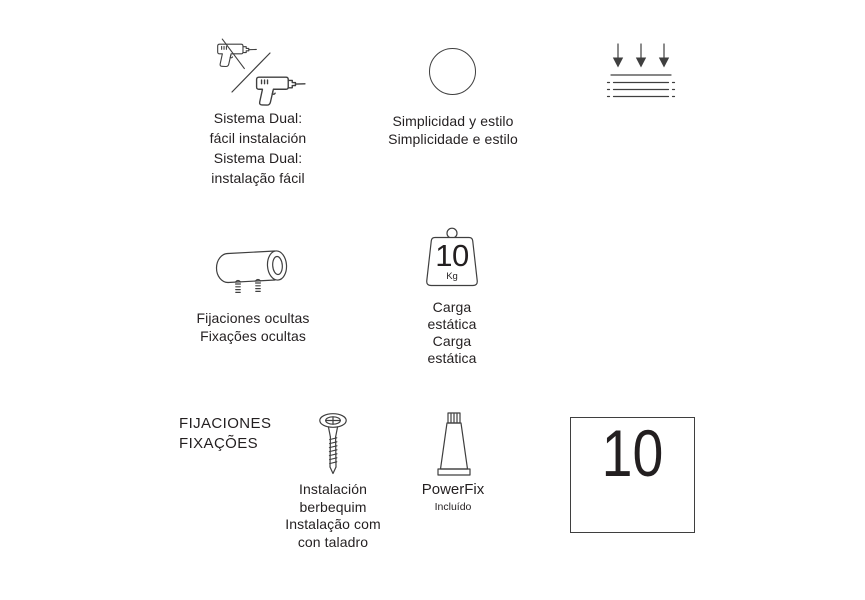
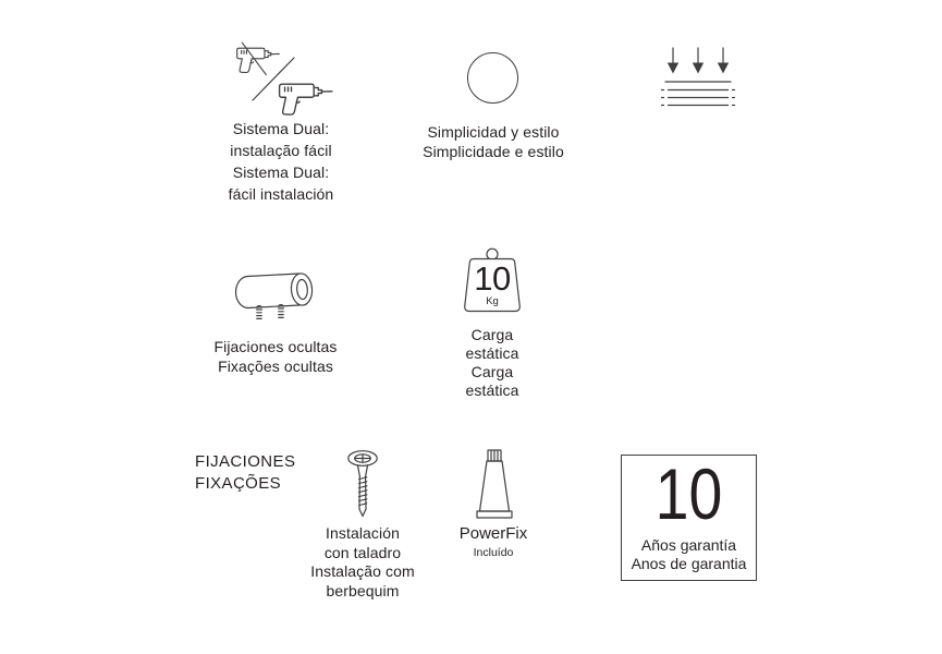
  Sistema Dual:
- fácil instalación
+ instalação fácil
  Sistema Dual:
- instalação fácil
+ fácil instalación
  Simplicidad y estilo
  Simplicidade e estilo
  Fijaciones ocultas
  Fixações ocultas
  10
  Kg
  Carga
  estática
  Carga
  estática
  FIJACIONES
  FIXAÇÕES
  Instalación
- berbequim
+ con taladro
  Instalação com
- con taladro
+ berbequim
  PowerFix
  Incluído
  10
+ Años garantía
+ Anos de garantia
